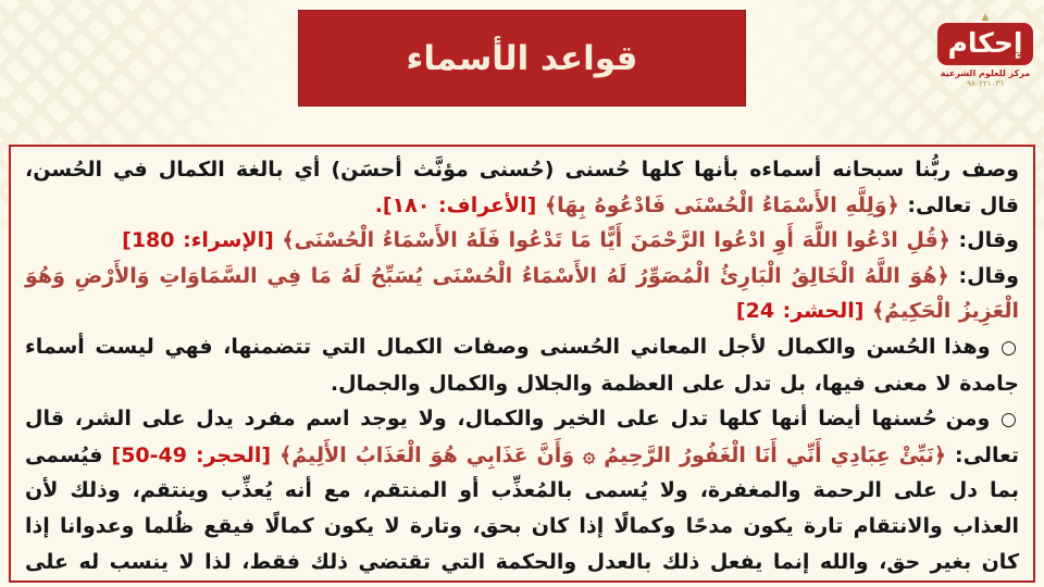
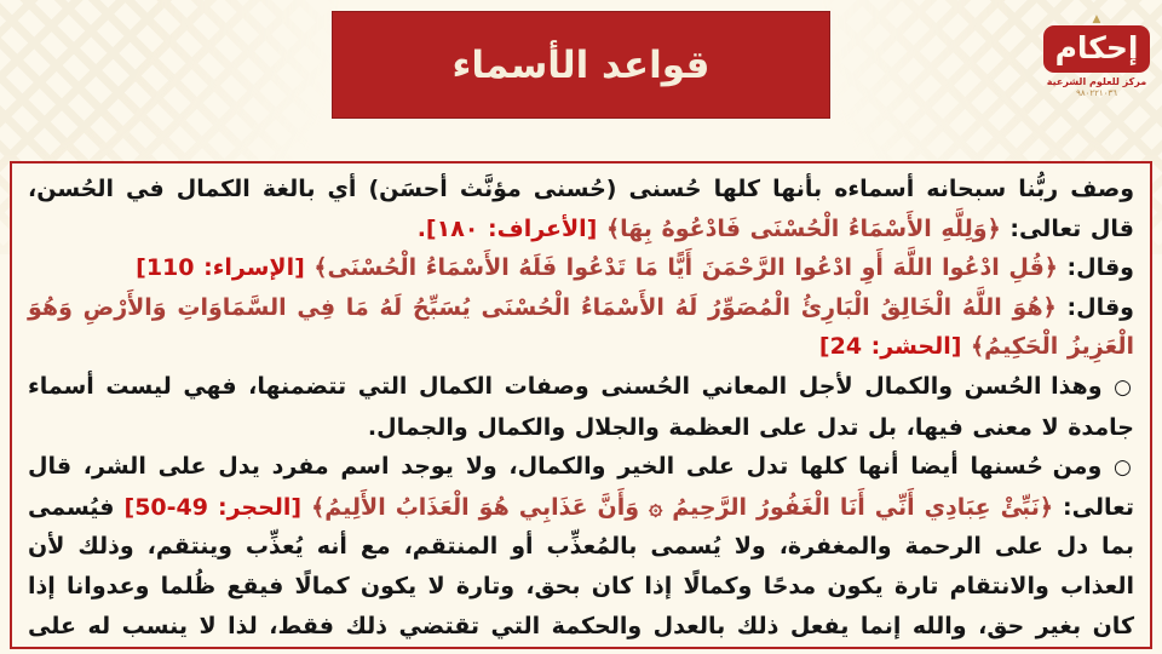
  قواعد الأسماء
  ▲
  إحكام
  مركز للعلوم الشرعية
  ٩٨٠٢٢١٠٣٦
  وصف ربُّنا سبحانه أسماءه بأنها كلها حُسنى (حُسنى مؤنَّث أحسَن) أي بالغة الكمال في الحُسن، قال تعالى: ﴿وَلِلَّهِ الأَسْمَاءُ الْحُسْنَى فَادْعُوهُ بِهَا﴾ [الأعراف: ١٨٠].
- وقال: ﴿قُلِ ادْعُوا اللَّهَ أَوِ ادْعُوا الرَّحْمَنَ أَيًّا مَا تَدْعُوا فَلَهُ الأَسْمَاءُ الْحُسْنَى﴾ [الإسراء: 180]
+ وقال: ﴿قُلِ ادْعُوا اللَّهَ أَوِ ادْعُوا الرَّحْمَنَ أَيًّا مَا تَدْعُوا فَلَهُ الأَسْمَاءُ الْحُسْنَى﴾ [الإسراء: 110]
  وقال: ﴿هُوَ اللَّهُ الْخَالِقُ الْبَارِئُ الْمُصَوِّرُ لَهُ الأَسْمَاءُ الْحُسْنَى يُسَبِّحُ لَهُ مَا فِي السَّمَاوَاتِ وَالأَرْضِ وَهُوَ الْعَزِيزُ الْحَكِيمُ﴾ [الحشر: 24]
  ○ وهذا الحُسن والكمال لأجل المعاني الحُسنى وصفات الكمال التي تتضمنها، فهي ليست أسماء جامدة لا معنى فيها، بل تدل على العظمة والجلال والكمال والجمال.
  ○ ومن حُسنها أيضا أنها كلها تدل على الخير والكمال، ولا يوجد اسم مفرد يدل على الشر، قال تعالى: ﴿نَبِّئْ عِبَادِي أَنِّي أَنَا الْغَفُورُ الرَّحِيمُ ۞ وَأَنَّ عَذَابِي هُوَ الْعَذَابُ الأَلِيمُ﴾ [الحجر: 49‏-50] فيُسمى بما دل على الرحمة والمغفرة، ولا يُسمى بالمُعذِّب أو المنتقم، مع أنه يُعذِّب وينتقم، وذلك لأن العذاب والانتقام تارة يكون مدحًا وكمالًا إذا كان بحق، وتارة لا يكون كمالًا فيقع ظُلما وعدوانا إذا كان بغير حق، والله إنما يفعل ذلك بالعدل والحكمة التي تقتضي ذلك فقط، لذا لا ينسب له على
